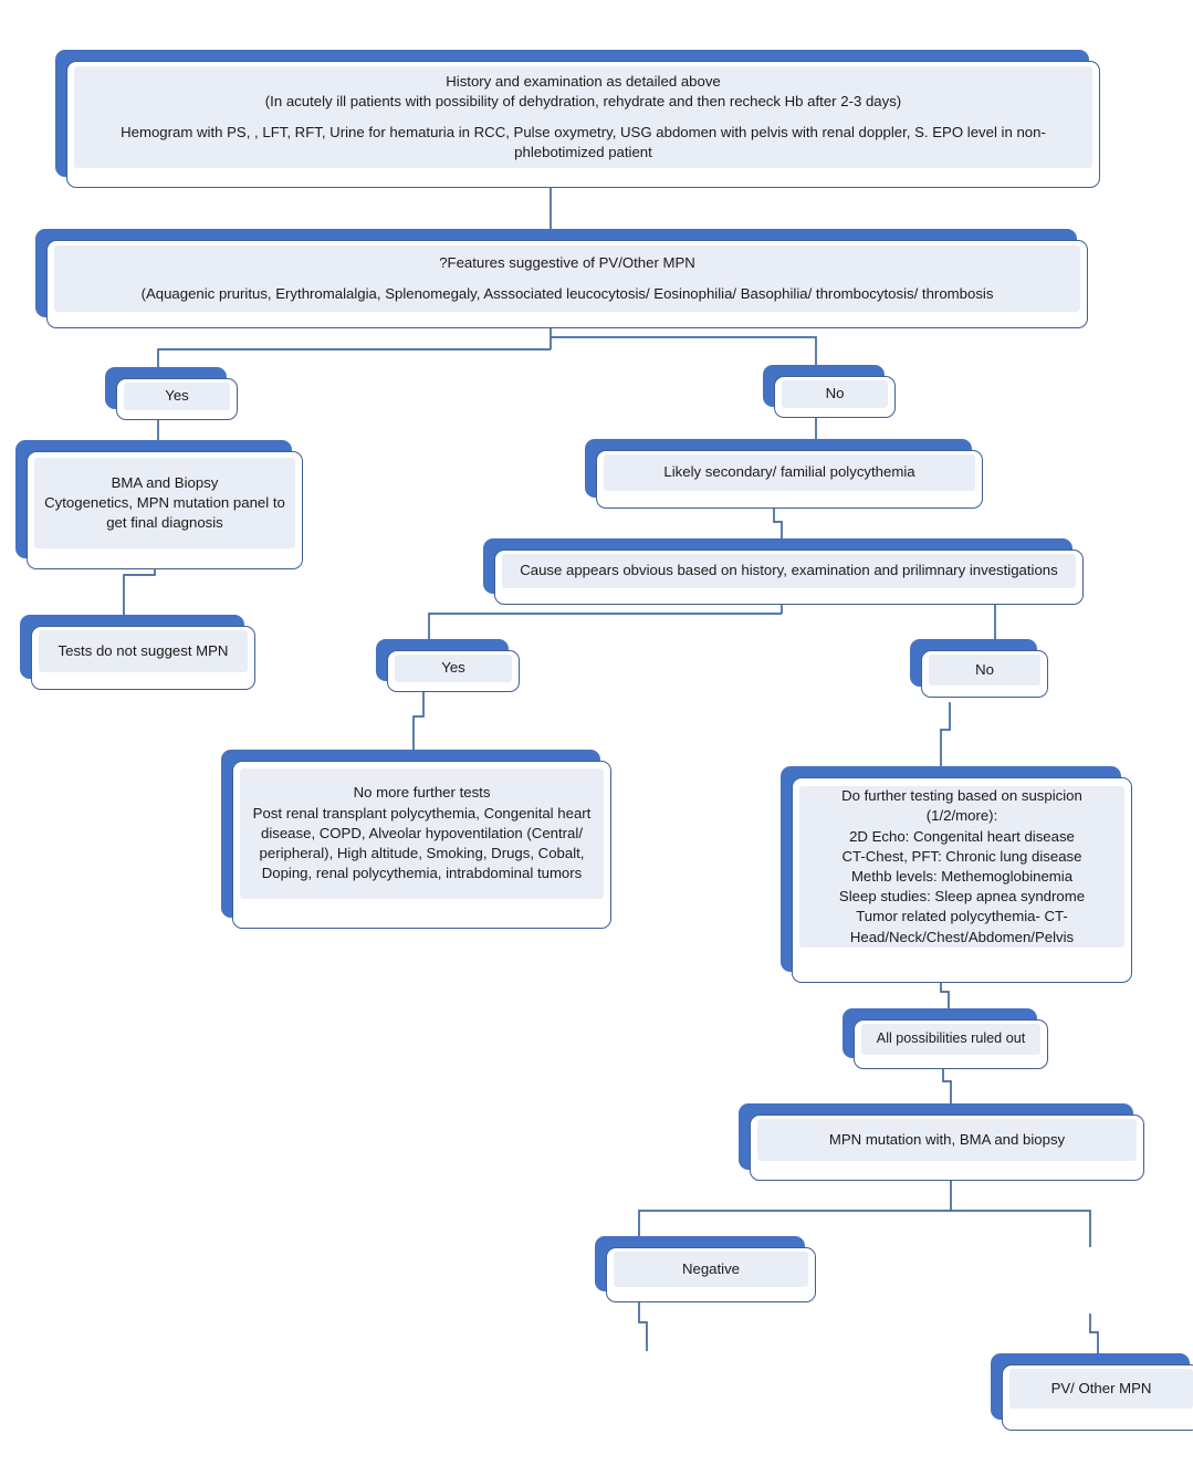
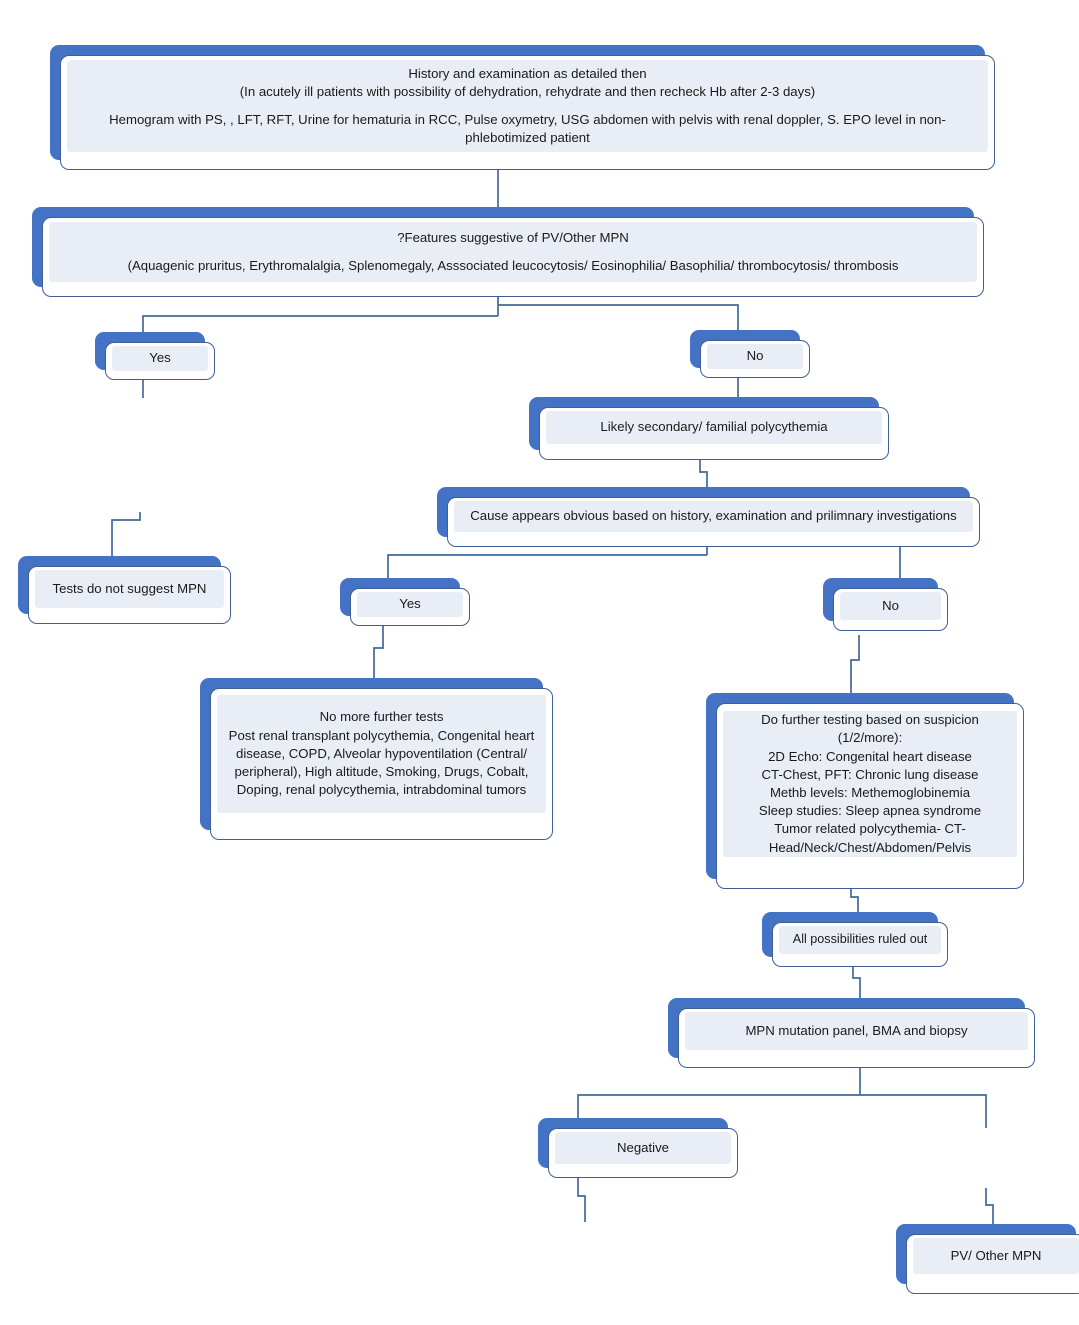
- History and examination as detailed above
+ History and examination as detailed then
  (In acutely ill patients with possibility of dehydration, rehydrate and then recheck Hb after 2-3 days)
  Hemogram with PS, , LFT, RFT, Urine for hematuria in RCC, Pulse oxymetry, USG abdomen with pelvis with renal doppler, S. EPO level in non-phlebotimized patient
  ?Features suggestive of PV/Other MPN
  (Aquagenic pruritus, Erythromalalgia, Splenomegaly, Asssociated leucocytosis/ Eosinophilia/ Basophilia/ thrombocytosis/ thrombosis
  Yes
  No
- BMA and Biopsy
- Cytogenetics, MPN mutation panel to get final diagnosis
  Tests do not suggest MPN
  Likely secondary/ familial polycythemia
  Cause appears obvious based on history, examination and prilimnary investigations
  Yes
  No
  No more further tests
  Post renal transplant polycythemia, Congenital heart disease, COPD, Alveolar hypoventilation (Central/ peripheral), High altitude, Smoking, Drugs, Cobalt, Doping, renal polycythemia, intrabdominal tumors
  Do further testing based on suspicion (1/2/more):
  2D Echo: Congenital heart disease
  CT-Chest, PFT: Chronic lung disease
  Methb levels: Methemoglobinemia
  Sleep studies: Sleep apnea syndrome
  Tumor related polycythemia- CT-Head/Neck/Chest/Abdomen/Pelvis
  All possibilities ruled out
- MPN mutation with, BMA and biopsy
+ MPN mutation panel, BMA and biopsy
  Negative
  PV/ Other MPN
